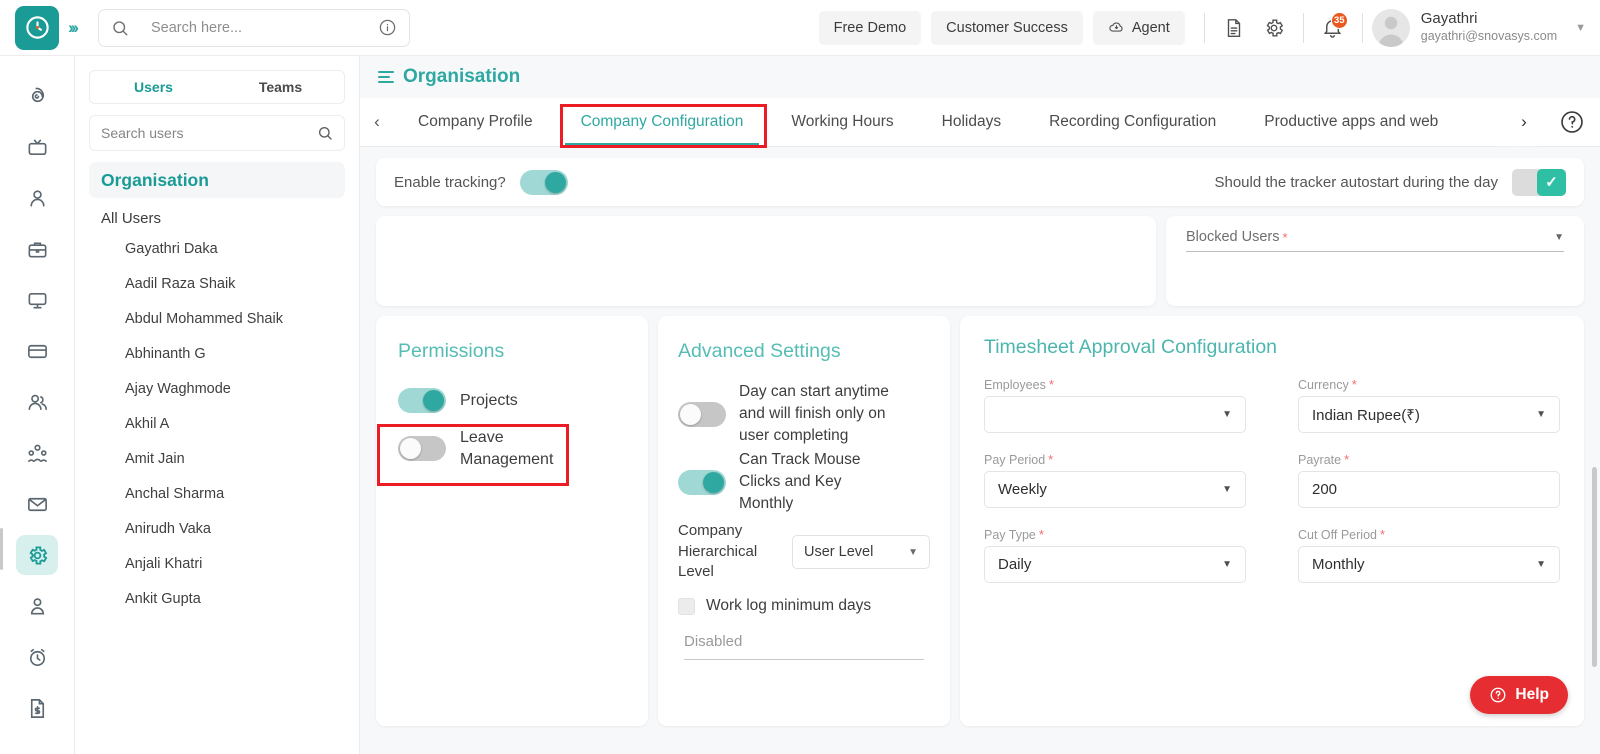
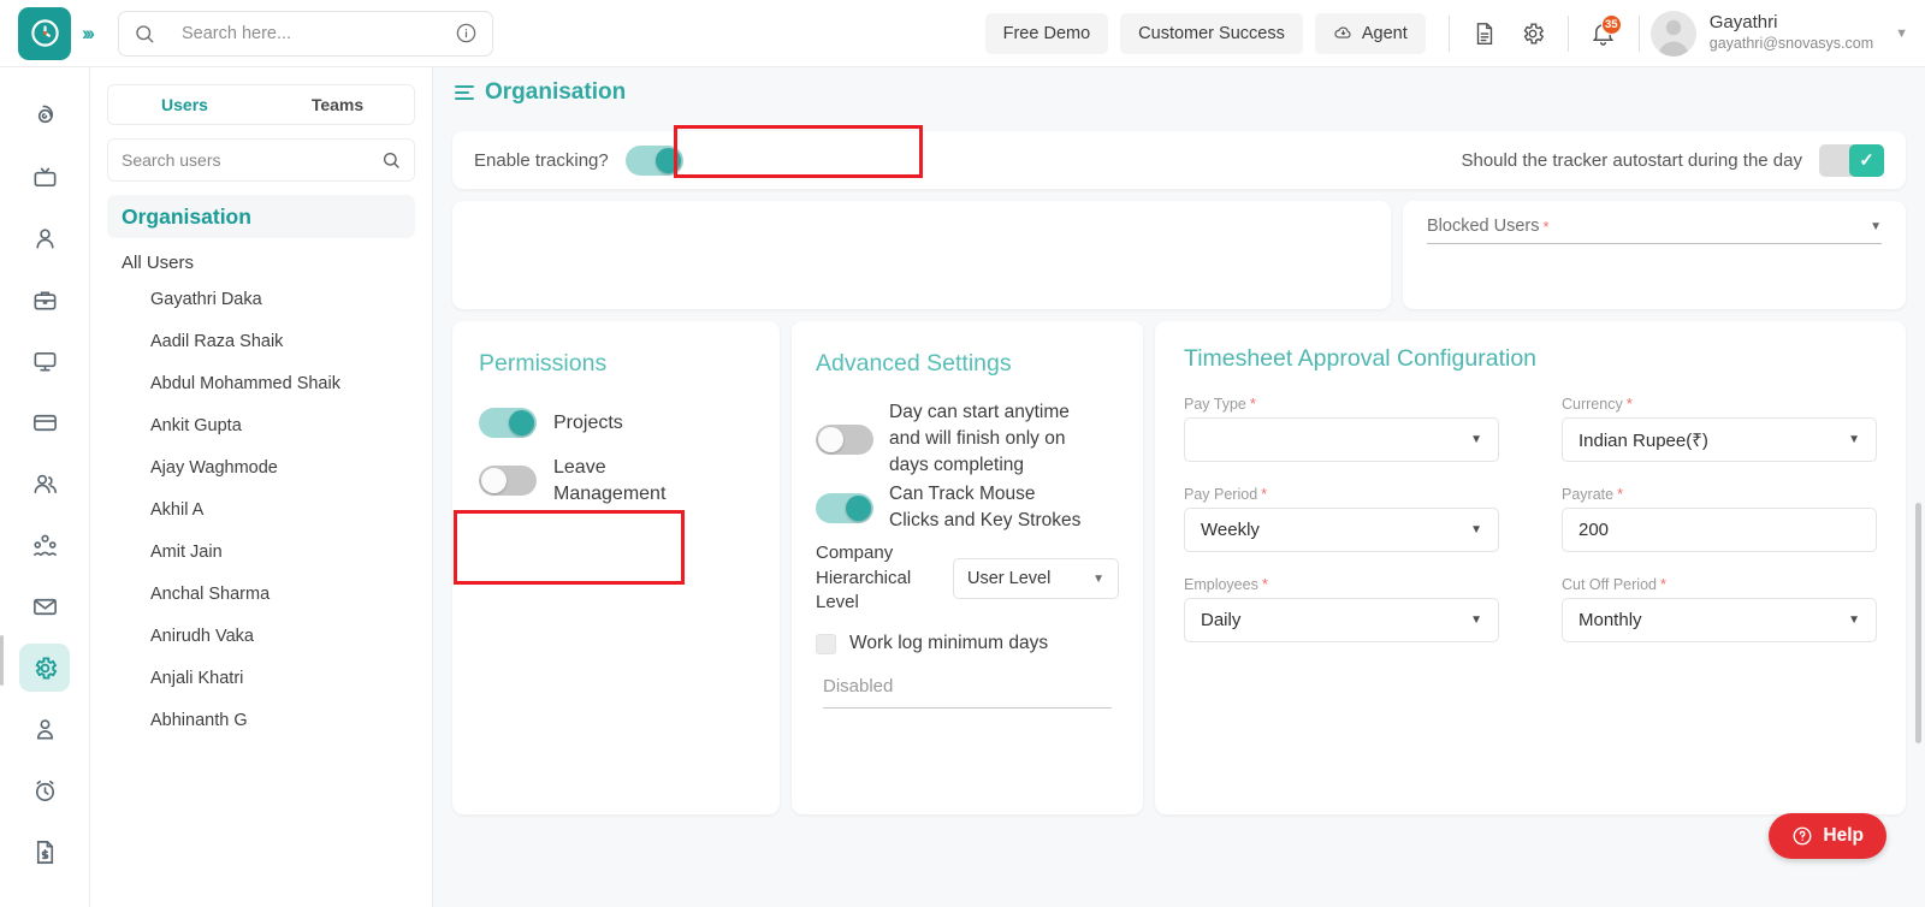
  ›››
  Search here...
  Free Demo
  Customer Success
  Agent
  35
  Gayathri
  gayathri@snovasys.com
  ▼
  Users
  Teams
  Search users
  Organisation
  All Users
  Gayathri Daka
  Aadil Raza Shaik
  Abdul Mohammed Shaik
- Abhinanth G
+ Ankit Gupta
  Ajay Waghmode
  Akhil A
  Amit Jain
  Anchal Sharma
  Anirudh Vaka
  Anjali Khatri
- Ankit Gupta
+ Abhinanth G
  Organisation
- ‹
- Company Profile
- Company Configuration
- Working Hours
- Holidays
- Recording Configuration
- Productive apps and web
- ›
  Enable tracking?
  Should the tracker autostart during the day
  ✓
  Blocked Users
  *
  ▼
  Permissions
  Projects
  Leave Management
  Advanced Settings
- Day can start anytime and will finish only on user completing
+ Day can start anytime and will finish only on days completing
- Can Track Mouse Clicks and Key Monthly
+ Can Track Mouse Clicks and Key Strokes
  Company Hierarchical Level
  User Level
  ▼
  Work log minimum days
  Disabled
  Timesheet Approval Configuration
- Employees *
+ Pay Type *
  ▼
  Currency *
  Indian Rupee(₹)
  ▼
  Pay Period *
  Weekly
  ▼
  Payrate *
  200
- Pay Type *
+ Employees *
  Daily
  ▼
  Cut Off Period *
  Monthly
  ▼
  Help
